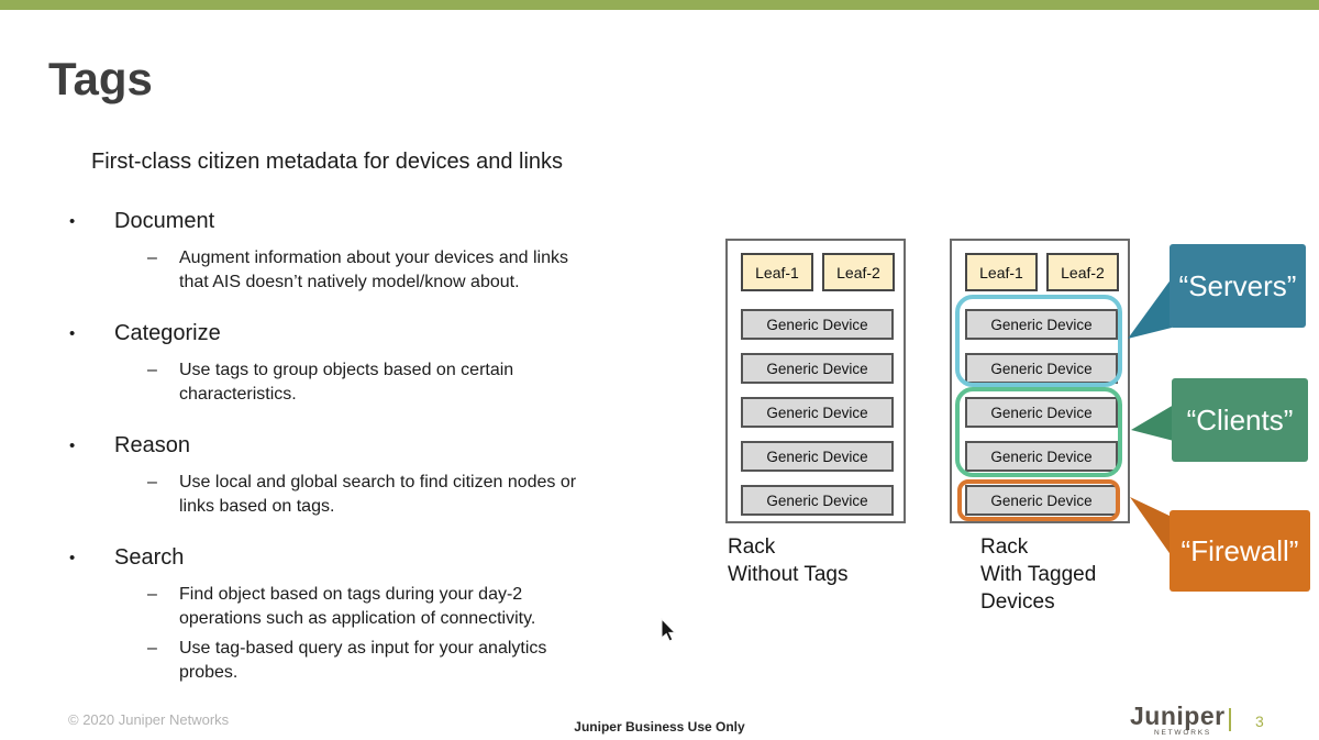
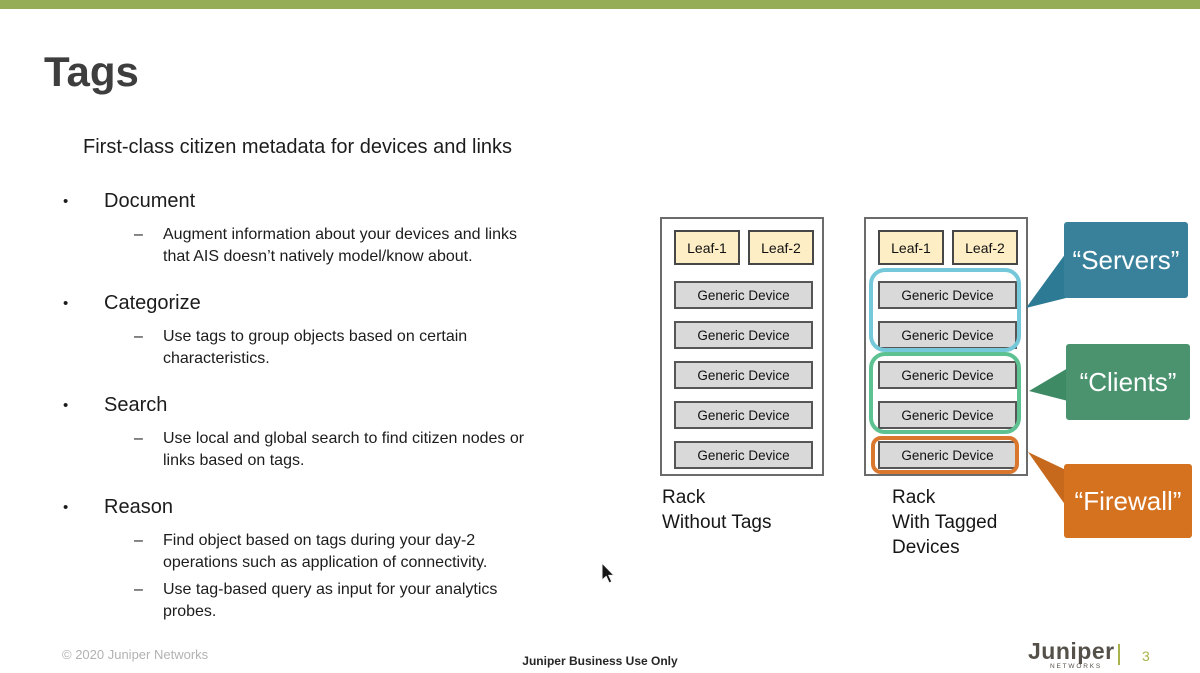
  Tags
  First-class citizen metadata for devices and links
  •
  Document
  –
  Augment information about your devices and links
  that AIS doesn’t natively model/know about.
  •
  Categorize
  –
  Use tags to group objects based on certain
  characteristics.
  •
- Reason
+ Search
  –
  Use local and global search to find citizen nodes or
  links based on tags.
  •
- Search
+ Reason
  –
  Find object based on tags during your day-2
  operations such as application of connectivity.
  –
  Use tag-based query as input for your analytics
  probes.
  Leaf-1
  Leaf-2
  Generic Device
  Generic Device
  Generic Device
  Generic Device
  Generic Device
  Leaf-1
  Leaf-2
  Generic Device
  Generic Device
  Generic Device
  Generic Device
  Generic Device
  Rack
  Without Tags
  Rack
  With Tagged
  Devices
  “Servers”
  “Clients”
  “Firewall”
  © 2020 Juniper Networks
  Juniper Business Use Only
  Juniper
  3
